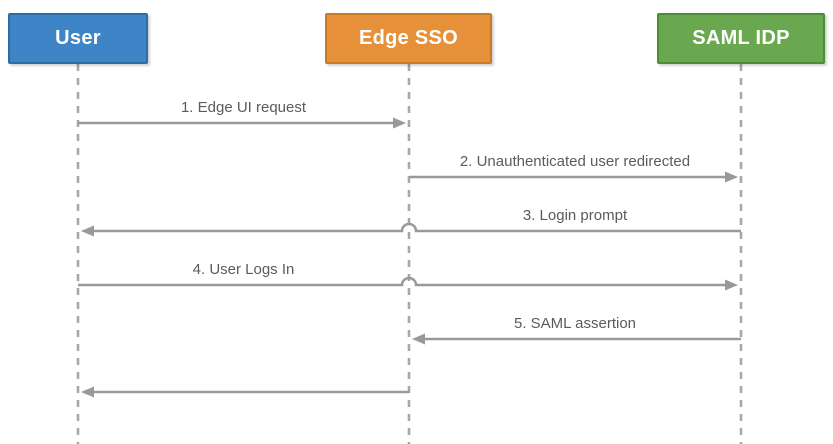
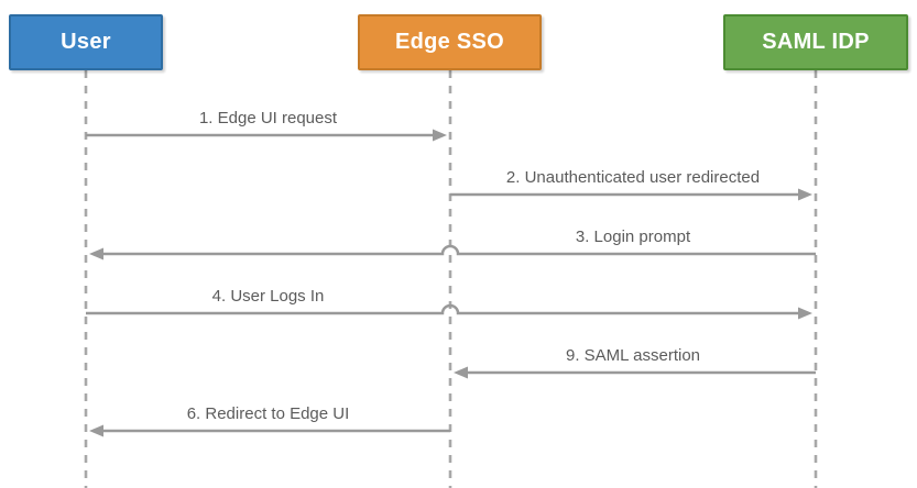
  User
  Edge SSO
  SAML IDP
  1. Edge UI request
  2. Unauthenticated user redirected
  3. Login prompt
  4. User Logs In
- 5. SAML assertion
+ 9. SAML assertion
+ 6. Redirect to Edge UI
